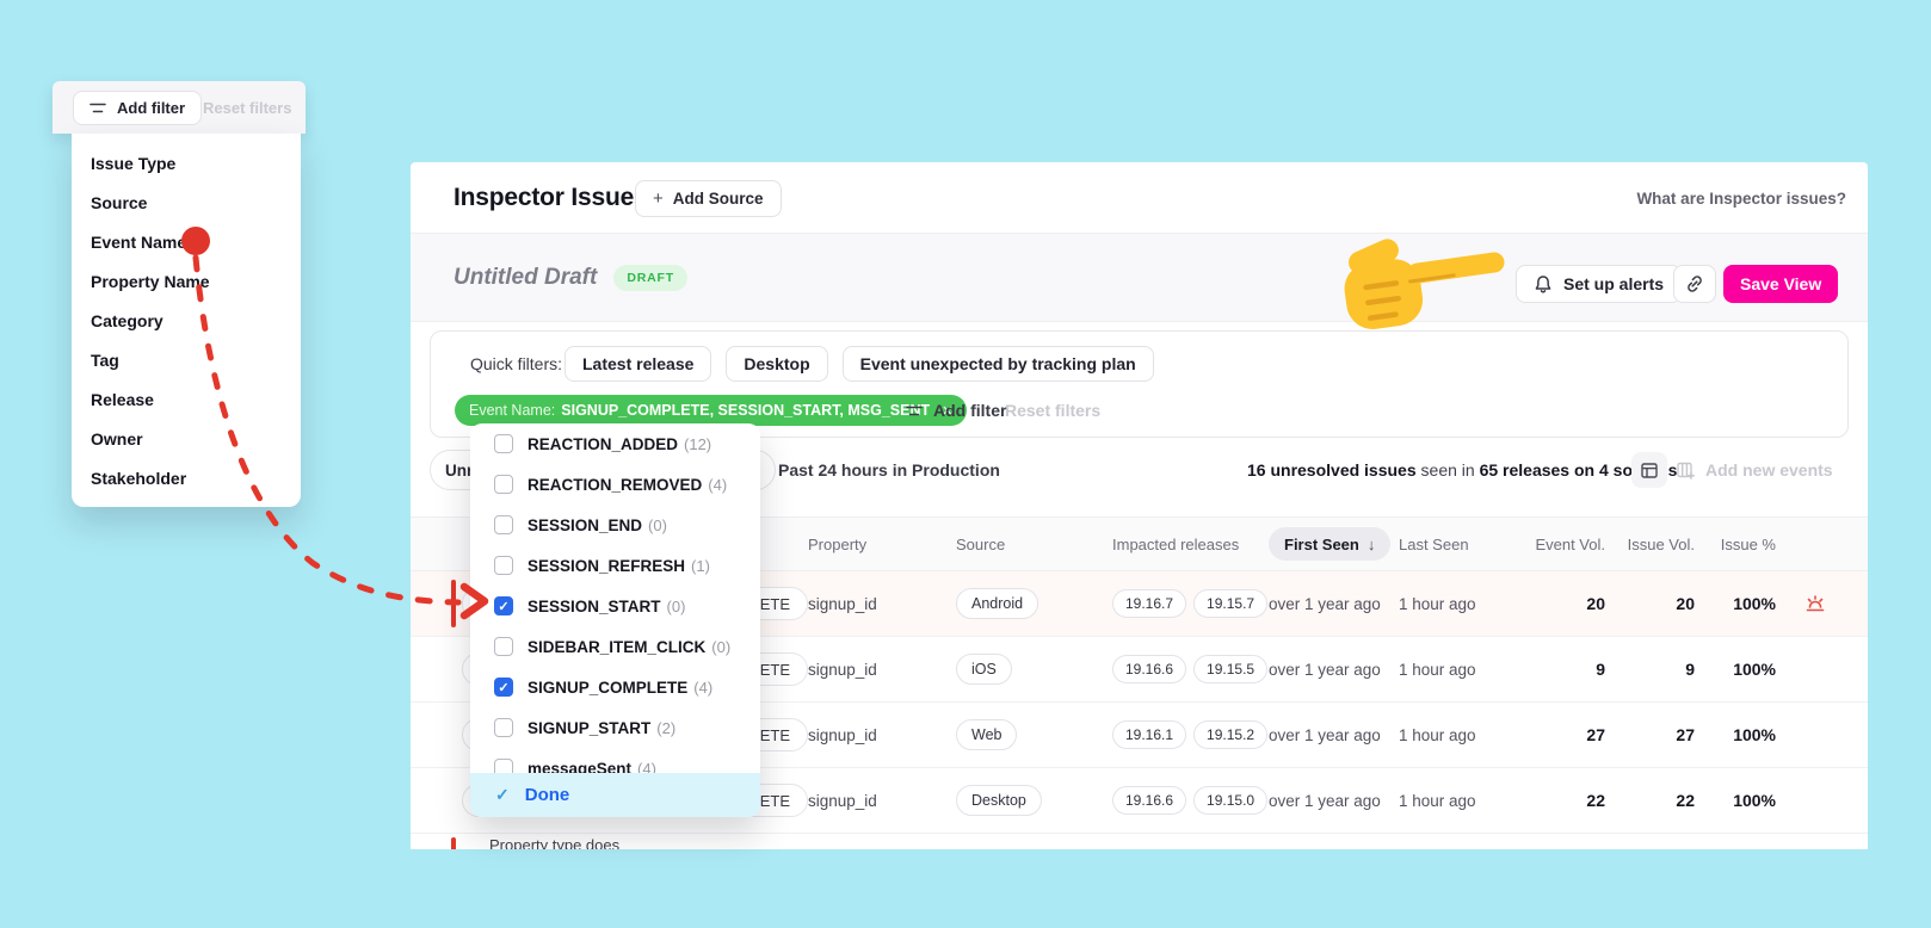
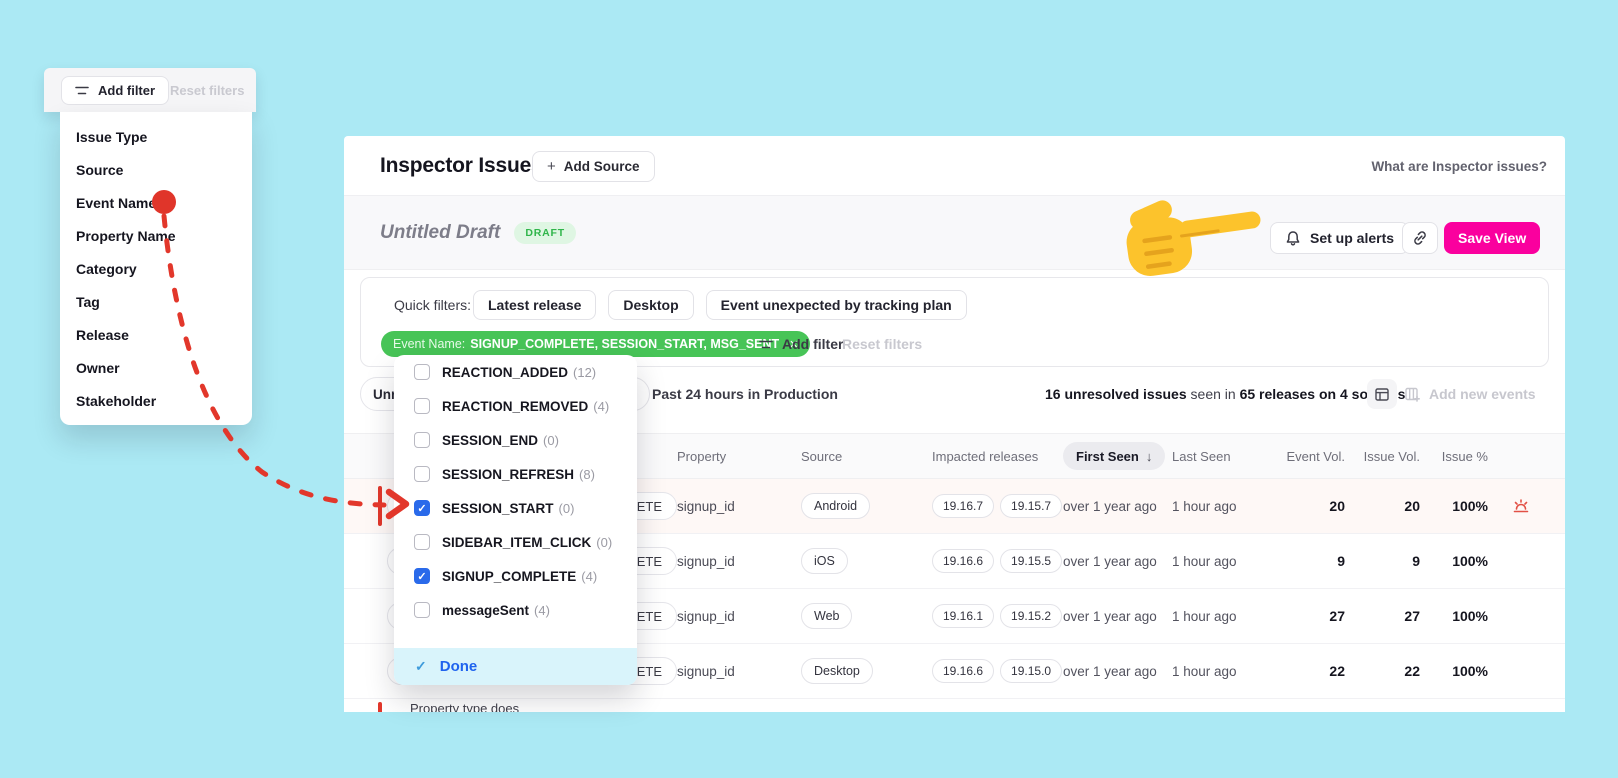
  Add filter
  Reset filters
  Issue Type
  Source
  Event Nam
  Property Name
  Category
  Tag
  Release
  Owner
  Stakeholder
  Inspector Issue
  +
  Add Source
  What are Inspector issues?
  Untitled Draft
  DRAFT
  Set up alerts
  Save View
  Quick filters:
  Latest release
  Desktop
  Event unexpected by tracking plan
  Event Name:
  SIGNUP_COMPLETE, SESSION_START, MSG_SENT
  ✕
  Add filter
  Reset filters
  Past 24 hours in Production
  16 unresolved issues
  seen in
  65 releases on 4 sos
  Add new events
  Property
  Source
  Impacted releases
  First Seen
  ↓
  Last Seen
  Event Vol.
  Issue Vol.
  Issue %
  signup_id
  Android
  19.16.7
  19.15.7
  over 1 year ago
  1 hour ago
  20
  20
  100%
  signup_id
  iOS
  19.16.6
  19.15.5
  over 1 year ago
  1 hour ago
  9
  9
  100%
  signup_id
  Web
  19.16.1
  19.15.2
  over 1 year ago
  1 hour ago
  27
  27
  100%
  signup_id
  Desktop
  19.16.6
  19.15.0
  over 1 year ago
  1 hour ago
  22
  22
  100%
  Property type does
  REACTION_ADDED
  (12)
  REACTION_REMOVED
  (4)
  SESSION_END
  (0)
  SESSION_REFRESH
- (1)
+ (8)
  ✓
  SESSION_START
  (0)
  SIDEBAR_ITEM_CLICK
  (0)
  ✓
  SIGNUP_COMPLETE
  (4)
- SIGNUP_START
- (2)
  messageSent
  (4)
  ✓
  Done
